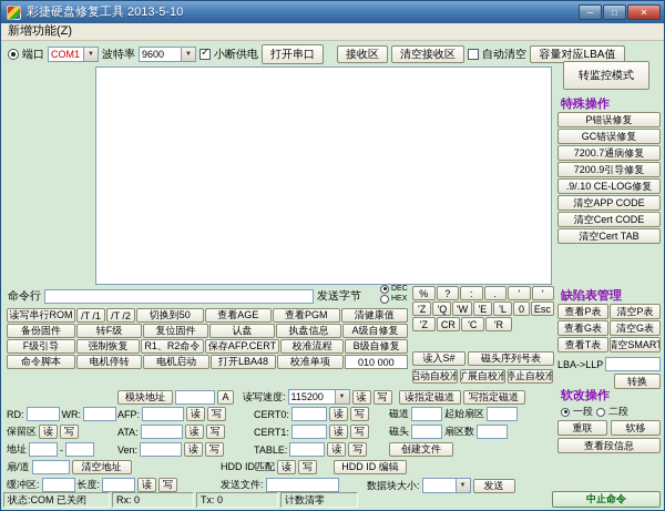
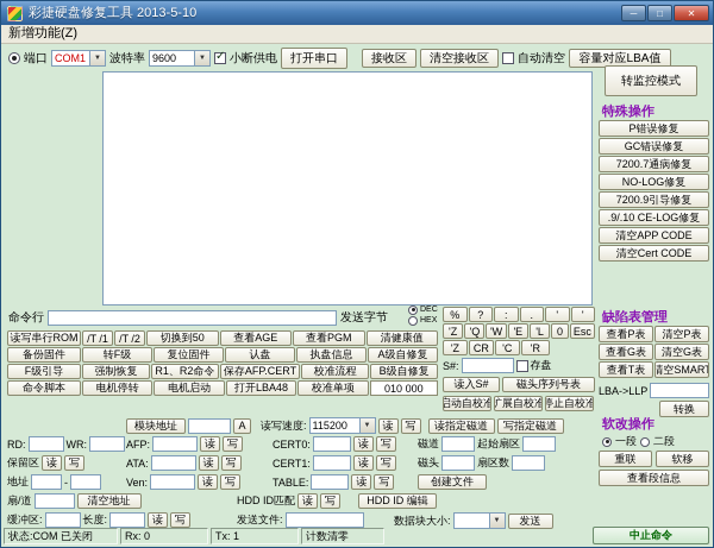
  彩捷硬盘修复工具 2013-5-10
  ─
  □
  ✕
  新增功能(Z)
  端口
  COM1
  波特率
  9600
  小断供电
  打开串口
  接收区
  清空接收区
  自动清空
  容量对应LBA值
  转监控模式
  特殊操作
  P错误修复
  GC错误修复
  7200.7通病修复
+ NO-LOG修复
  7200.9引导修复
  .9/.10 CE-LOG修复
  清空APP CODE
  清空Cert CODE
- 清空Cert TAB
  命令行
  发送字节
  %
  ?
  :
  .
  '
  '
  'Z
  'Q
  'W
  'E
  'L
  0
  Esc
  'Z
  CR
  'C
  'R
  读写串行ROM
  /T /1
  /T /2
  切换到50
  查看AGE
  查看PGM
  清健康值
  备份固件
  转F级
  复位固件
  认盘
  执盘信息
  A级自修复
  F级引导
  强制恢复
  R1、R2命令
  保存AFP.CERT
  校准流程
  B级自修复
  命令脚本
  电机停转
  电机启动
  打开LBA48
  校准单项
  010 000
+ S#:
+ 存盘
  读入S#
  磁头序列号表
  启动自校准
  扩展自校准
  停止自校准
  缺陷表管理
  查看P表
  清空P表
  查看G表
  清空G表
  查看T表
  清空SMART
  LBA->LLP
  转换
  模块地址
  A
  读写速度:
  115200
  读
  写
  读指定磁道
  写指定磁道
  RD:
  WR:
  AFP:
  读
  写
  CERT0:
  读
  写
  磁道
  起始扇区
  保留区
  读
  写
  ATA:
  读
  写
  CERT1:
  读
  写
  磁头
  扇区数
  地址
  -
  Ven:
  读
  写
  TABLE:
  读
  写
  创建文件
  扇/道
  清空地址
  HDD ID匹配
  读
  写
  HDD ID 编辑
  缓冲区:
  长度:
  读
  写
  发送文件:
  数据块大小:
  发送
  软改操作
  一段
  二段
  重联
  软移
  查看段信息
  状态:COM 已关闭
  Rx: 0
- Tx: 0
+ Tx: 1
  计数清零
  中止命令
